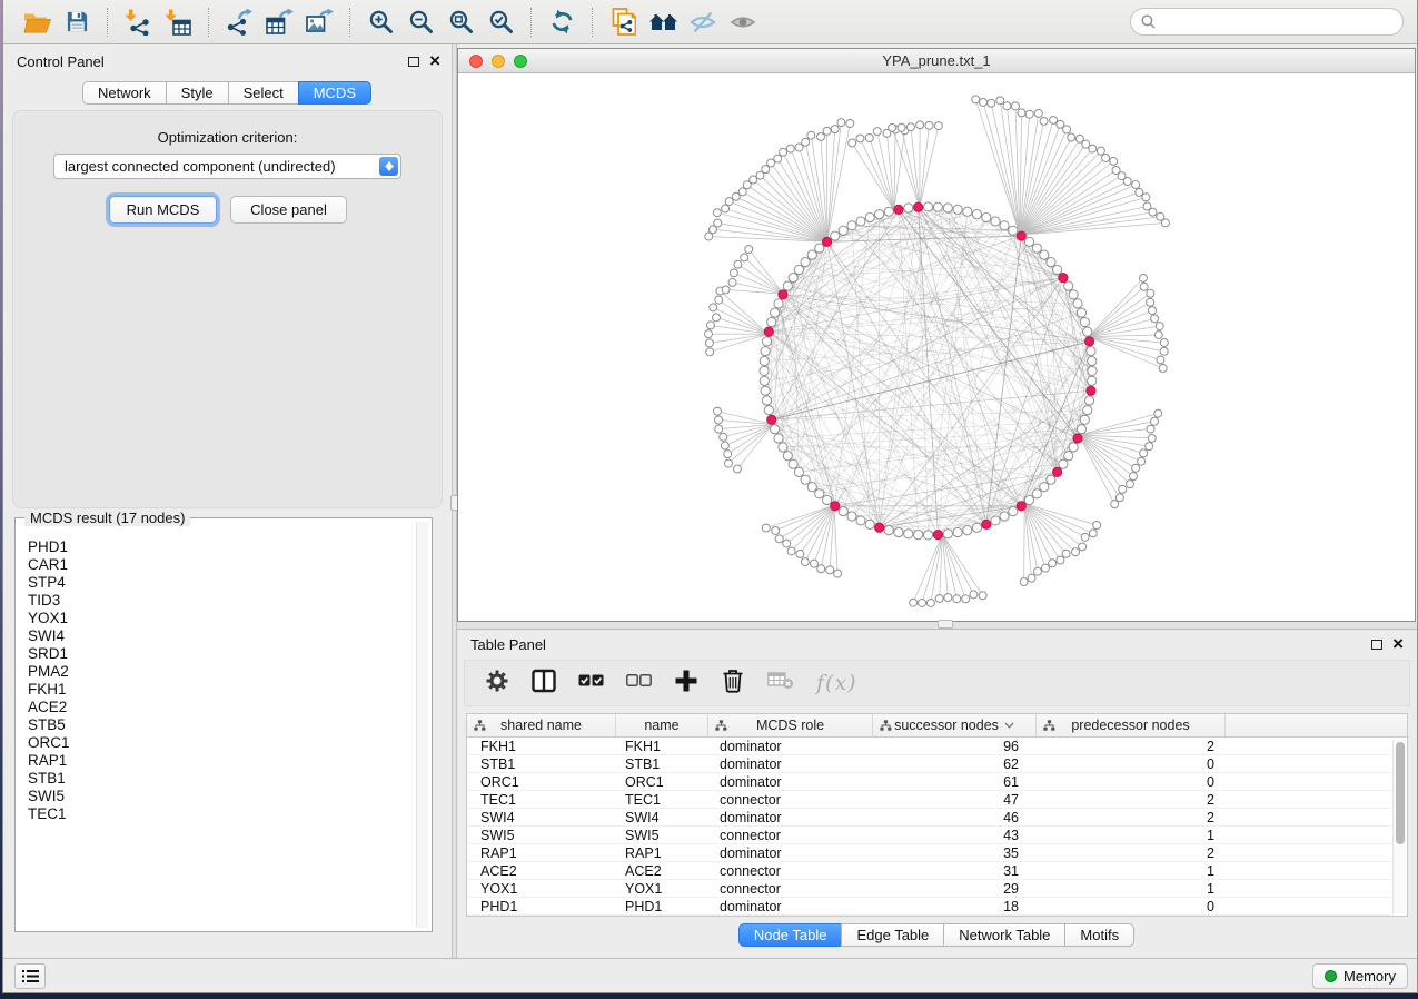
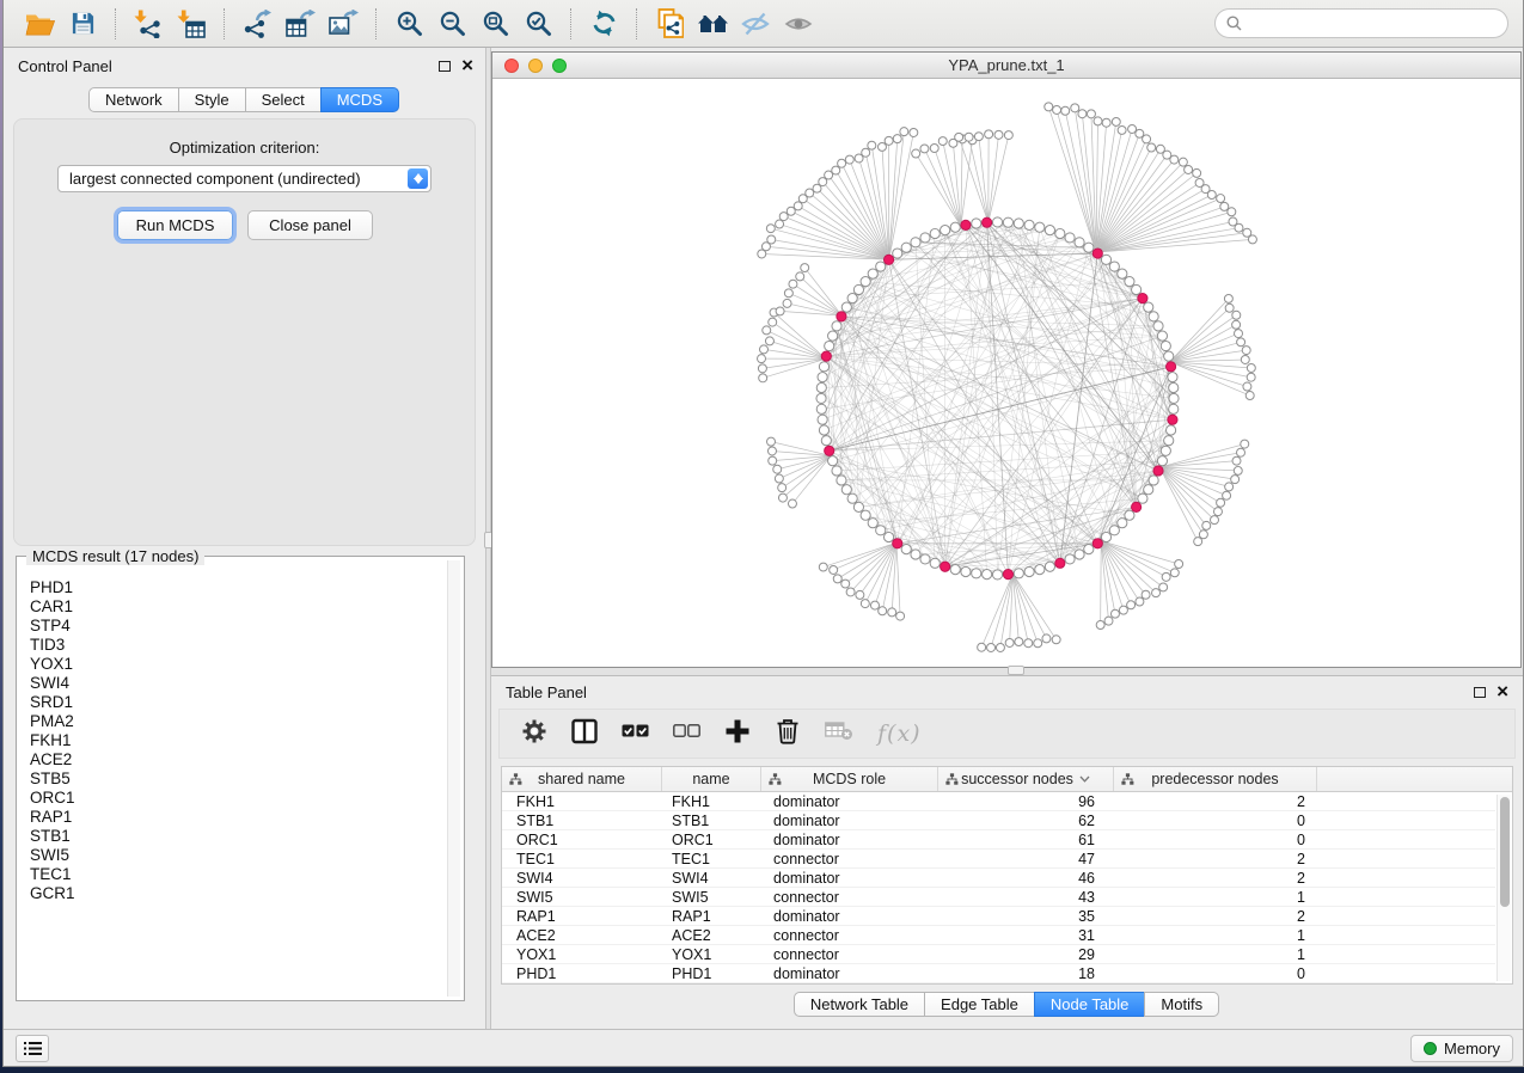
  Control Panel
  ×
  Network
  Style
  Select
  MCDS
  Optimization criterion:
  largest connected component (undirected)
  Run MCDS
  Close panel
  MCDS result (17 nodes)
  PHD1
  CAR1
  STP4
  TID3
  YOX1
  SWI4
  SRD1
  PMA2
  FKH1
  ACE2
  STB5
  ORC1
  RAP1
  STB1
  SWI5
  TEC1
+ GCR1
  YPA_prune.txt_1
  Table Panel
  ×
  f(x)
  shared name
  name
  MCDS role
  successor nodes
  predecessor nodes
  FKH1
  FKH1
  dominator
  96
  2
  STB1
  STB1
  dominator
  62
  0
  ORC1
  ORC1
  dominator
  61
  0
  TEC1
  TEC1
  connector
  47
  2
  SWI4
  SWI4
  dominator
  46
  2
  SWI5
  SWI5
  connector
  43
  1
  RAP1
  RAP1
  dominator
  35
  2
  ACE2
  ACE2
  connector
  31
  1
  YOX1
  YOX1
  connector
  29
  1
  PHD1
  PHD1
  dominator
  18
  0
- Node Table
+ Network Table
  Edge Table
- Network Table
+ Node Table
  Motifs
  Memory
